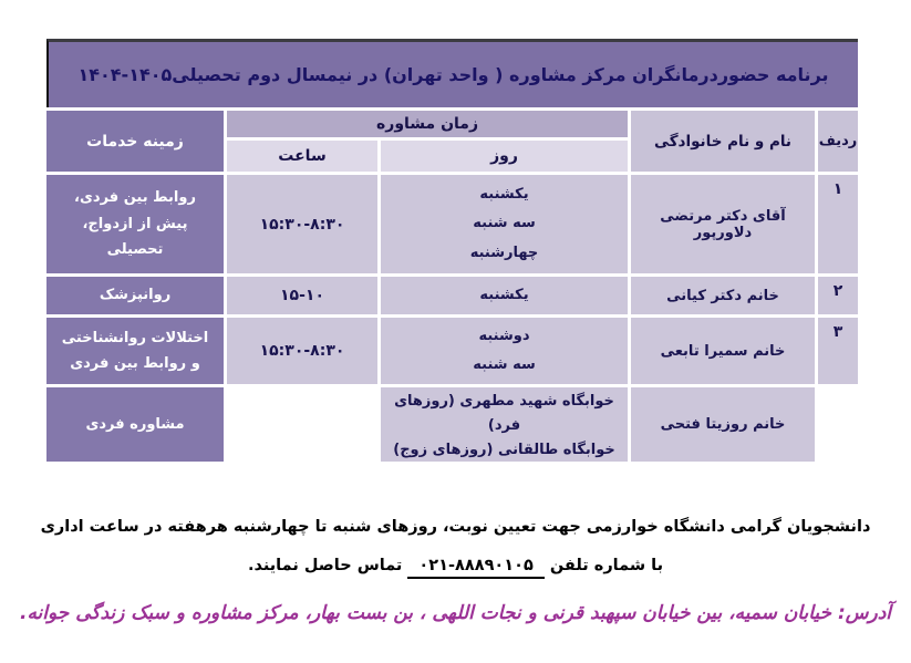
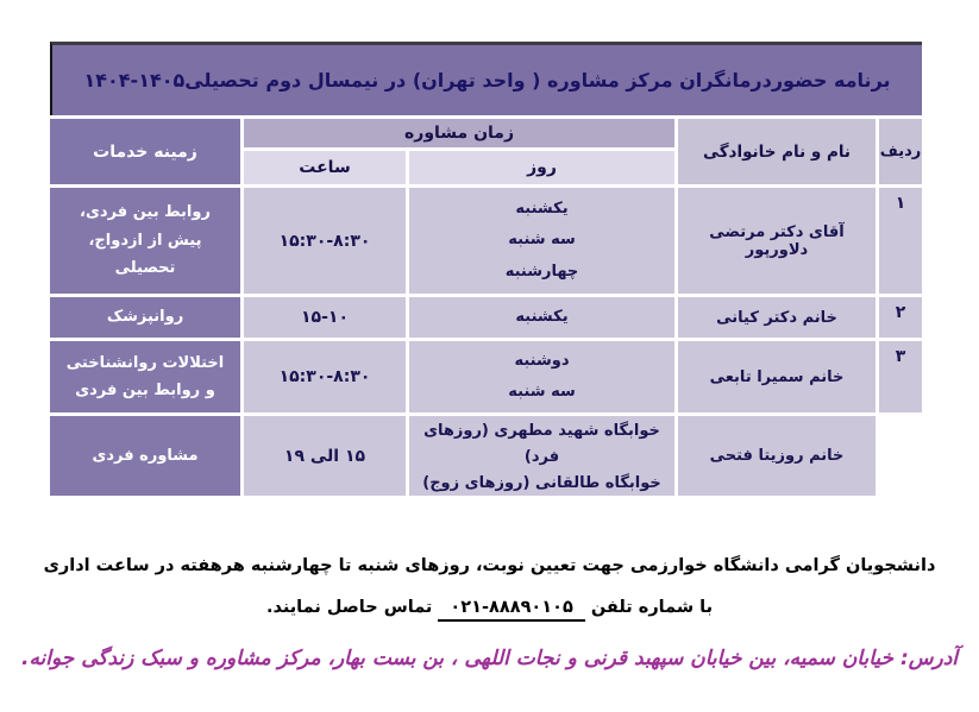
  برنامه حضوردرمانگران مرکز مشاوره ( واحد تهران) در نیمسال دوم تحصیلی۱۴۰۵-۱۴۰۴
  ردیف
  نام و نام خانوادگی
  زمان مشاوره
  زمینه خدمات
  روز
  ساعت
  ۱
  آقای دکتر مرتضی دلاورپور
  یکشنبه
  سه شنبه
  چهارشنبه
  ۱۵:۳۰-۸:۳۰
  روابط بین فردی، پیش از ازدواج، تحصیلی
  ۲
  خانم دکتر کیانی
  یکشنبه
  ۱۵-۱۰
  روانپزشک
  ۳
  خانم سمیرا تابعی
  دوشنبه
  سه شنبه
  ۱۵:۳۰-۸:۳۰
  اختلالات روانشناختی و روابط بین فردی
  خانم روزیتا فتحی
  خوابگاه شهید مطهری (روزهای فرد)
  خوابگاه طالقانی (روزهای زوج)
+ ۱۵ الی ۱۹
  مشاوره فردی
  دانشجویان گرامی دانشگاه خوارزمی جهت تعیین نوبت، روزهای شنبه تا چهارشنبه هرهفته در ساعت اداری
  با شماره تلفن ۸۸۸۹۰۱۰۵-۰۲۱ تماس حاصل نمایند.
  آدرس: خیابان سمیه، بین خیابان سپهبد قرنی و نجات اللهی ، بن بست بهار، مرکز مشاوره و سبک زندگی جوانه.
